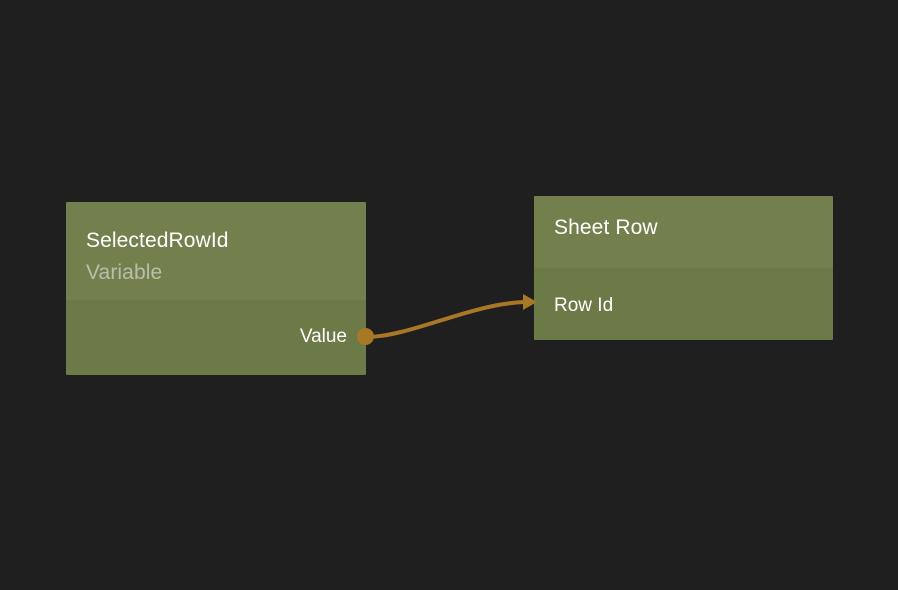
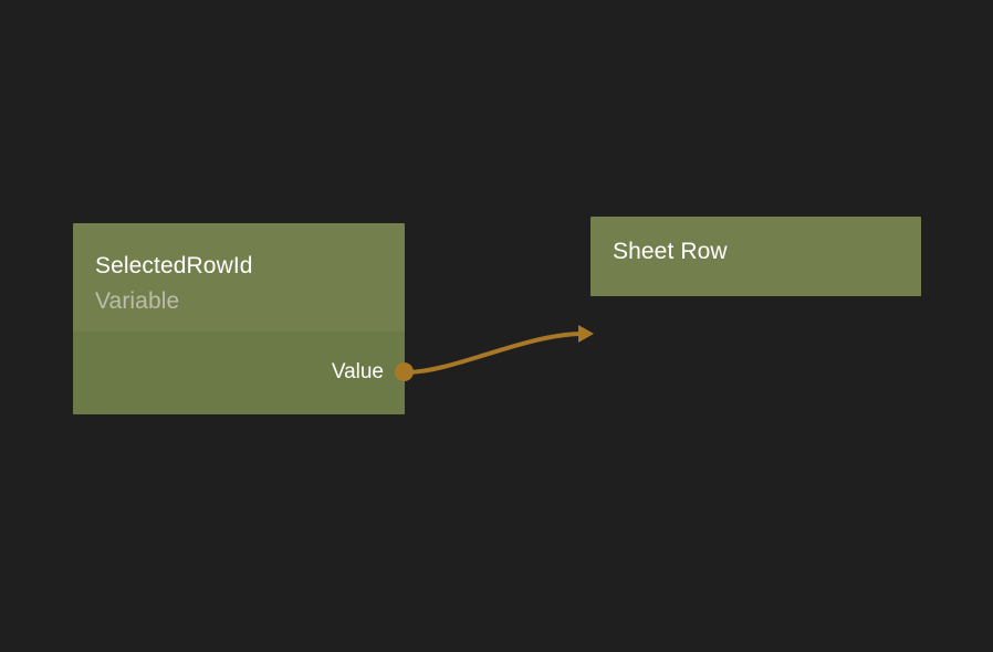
  SelectedRowId
  Variable
  Value
  Sheet Row
- Row Id
